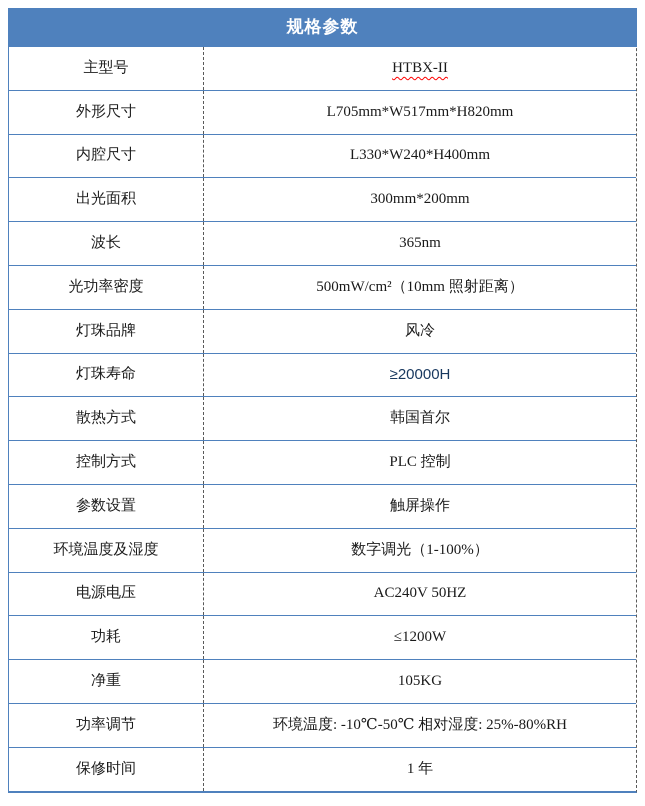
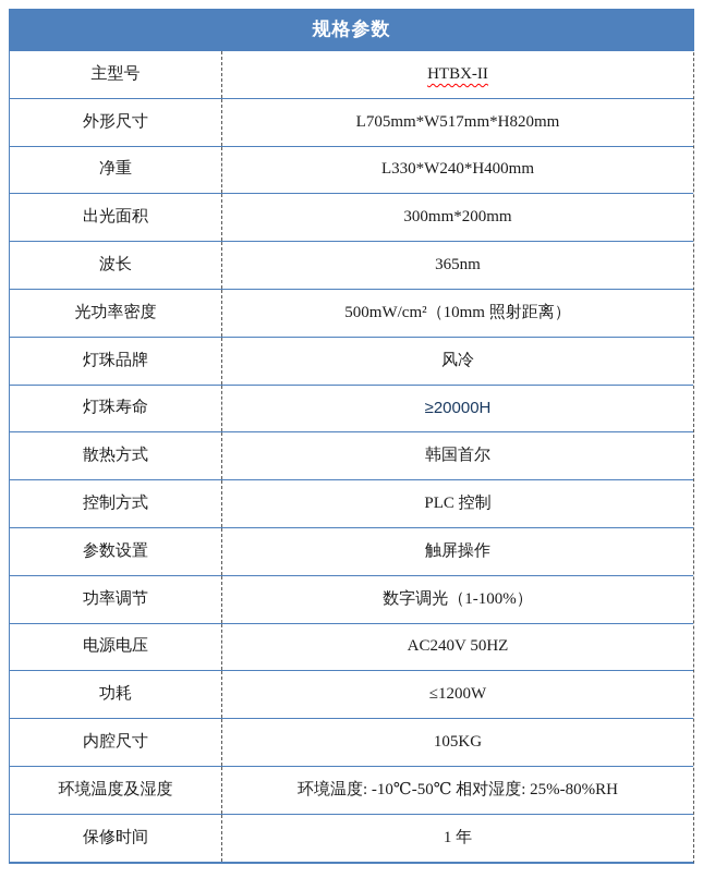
  规格参数
  主型号
  HTBX-II
  外形尺寸
  L705mm*W517mm*H820mm
- 内腔尺寸
+ 净重
  L330*W240*H400mm
  出光面积
  300mm*200mm
  波长
  365nm
  光功率密度
  500mW/cm²（10mm 照射距离）
  灯珠品牌
  风冷
  灯珠寿命
  ≥20000H
  散热方式
  韩国首尔
  控制方式
  PLC 控制
  参数设置
  触屏操作
- 环境温度及湿度
+ 功率调节
  数字调光（1-100%）
  电源电压
  AC240V 50HZ
  功耗
  ≤1200W
- 净重
+ 内腔尺寸
  105KG
- 功率调节
+ 环境温度及湿度
  环境温度: -10℃-50℃ 相对湿度: 25%-80%RH
  保修时间
  1 年
